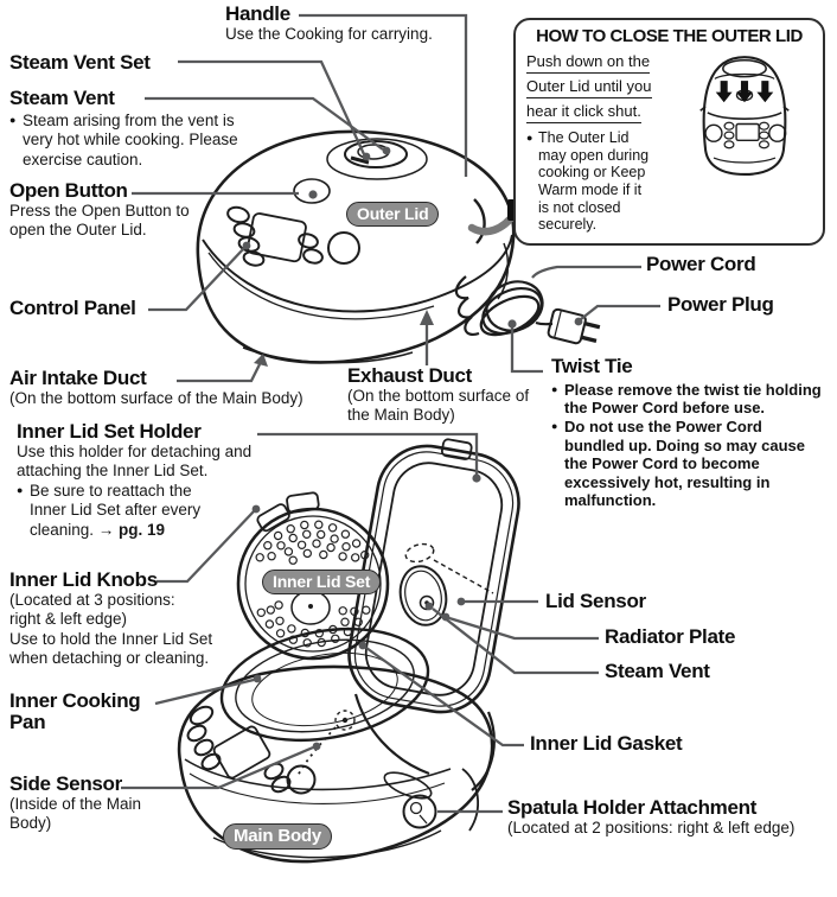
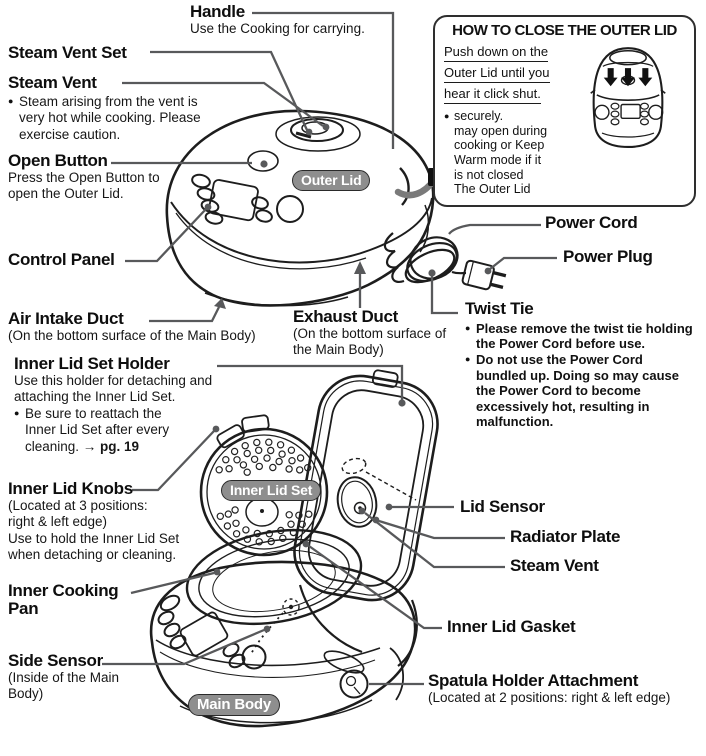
  Outer Lid
  Inner Lid Set
  Main Body
  Handle
  Use the Cooking for carrying.
  Steam Vent Set
  Steam Vent
  ●
  Steam arising from the vent is
  very hot while cooking. Please
  exercise caution.
  Open Button
  Press the Open Button to
  open the Outer Lid.
  Control Panel
  Air Intake Duct
  (On the bottom surface of the Main Body)
  Exhaust Duct
  (On the bottom surface of
  the Main Body)
  Power Cord
  Power Plug
  Twist Tie
  ●
  Please remove the twist tie holding
  the Power Cord before use.
  ●
  Do not use the Power Cord
  bundled up. Doing so may cause
  the Power Cord to become
  excessively hot, resulting in
  malfunction.
  Inner Lid Set Holder
  Use this holder for detaching and
  attaching the Inner Lid Set.
  ●
  Be sure to reattach the
  Inner Lid Set after every
  cleaning. → pg. 19
  Inner Lid Knobs
  (Located at 3 positions:
  right & left edge)
  Use to hold the Inner Lid Set
  when detaching or cleaning.
  Inner Cooking
  Pan
  Side Sensor
  (Inside of the Main
  Body)
  Lid Sensor
  Radiator Plate
  Steam Vent
  Inner Lid Gasket
  Spatula Holder Attachment
  (Located at 2 positions: right & left edge)
  HOW TO CLOSE THE OUTER LID
  Push down on the
  Outer Lid until you
  hear it click shut.
  ●
- The Outer Lid
+ securely.
  may open during
  cooking or Keep
  Warm mode if it
  is not closed
- securely.
+ The Outer Lid
